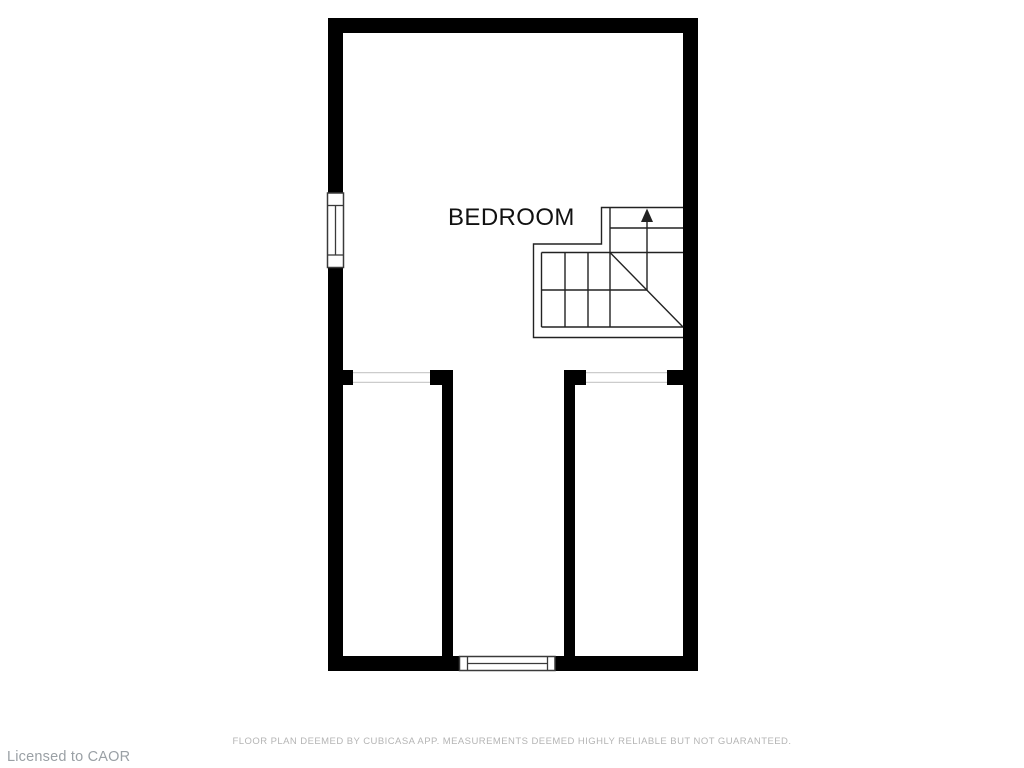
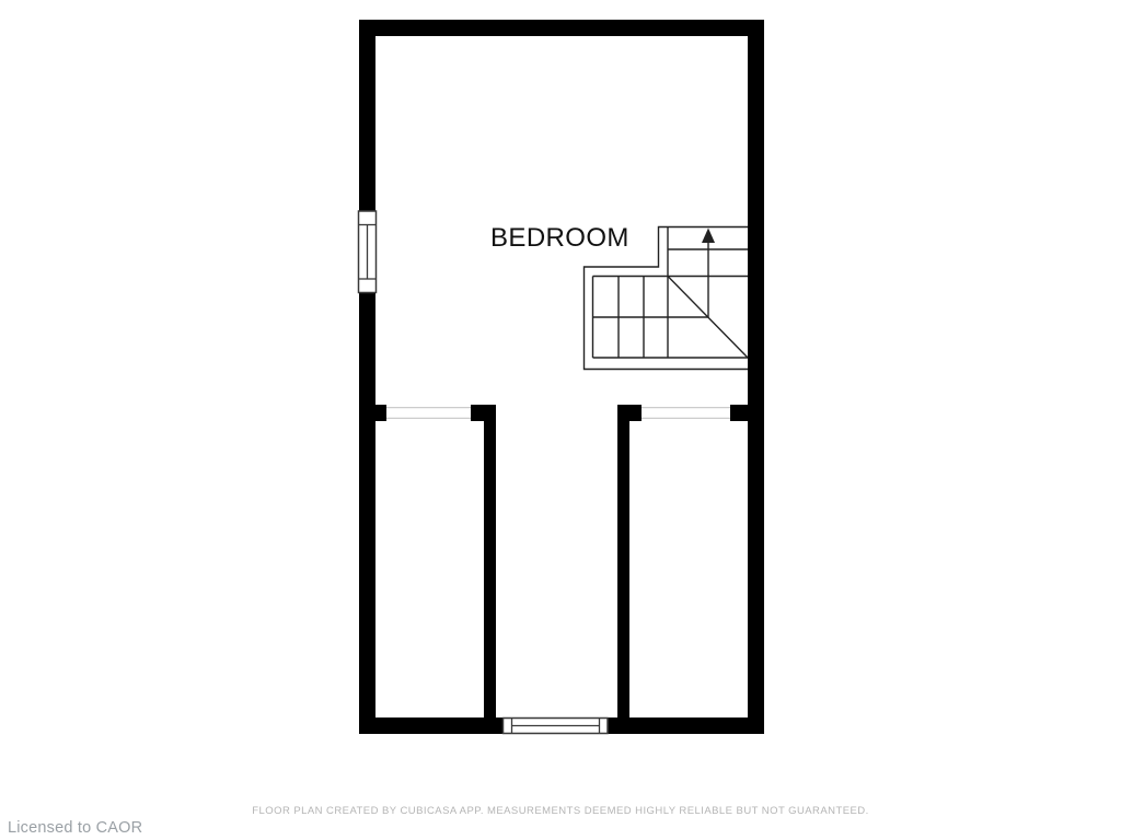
  BEDROOM
- FLOOR PLAN DEEMED BY CUBICASA APP. MEASUREMENTS DEEMED HIGHLY RELIABLE BUT NOT GUARANTEED.
+ FLOOR PLAN CREATED BY CUBICASA APP. MEASUREMENTS DEEMED HIGHLY RELIABLE BUT NOT GUARANTEED.
  Licensed to CAOR
